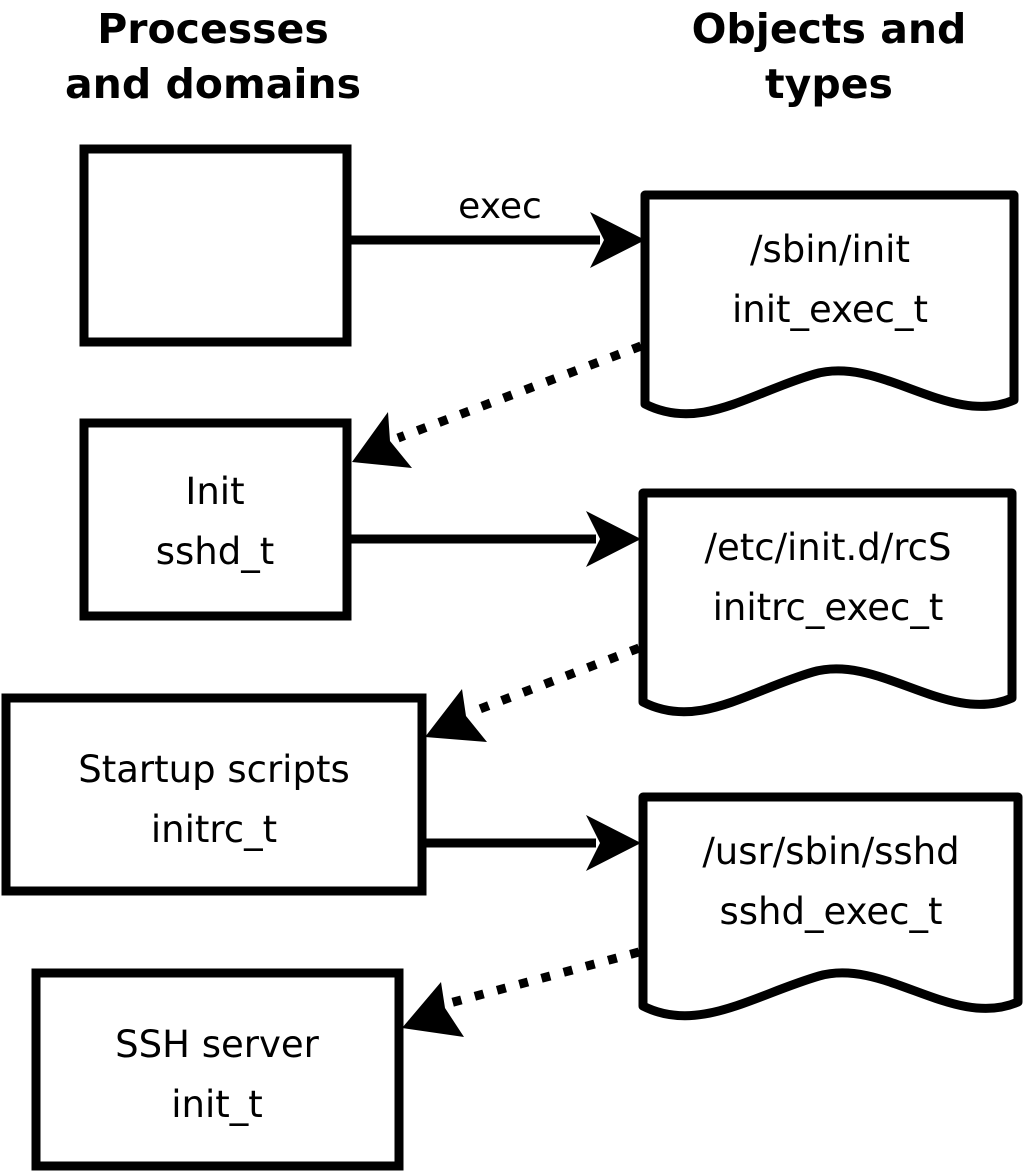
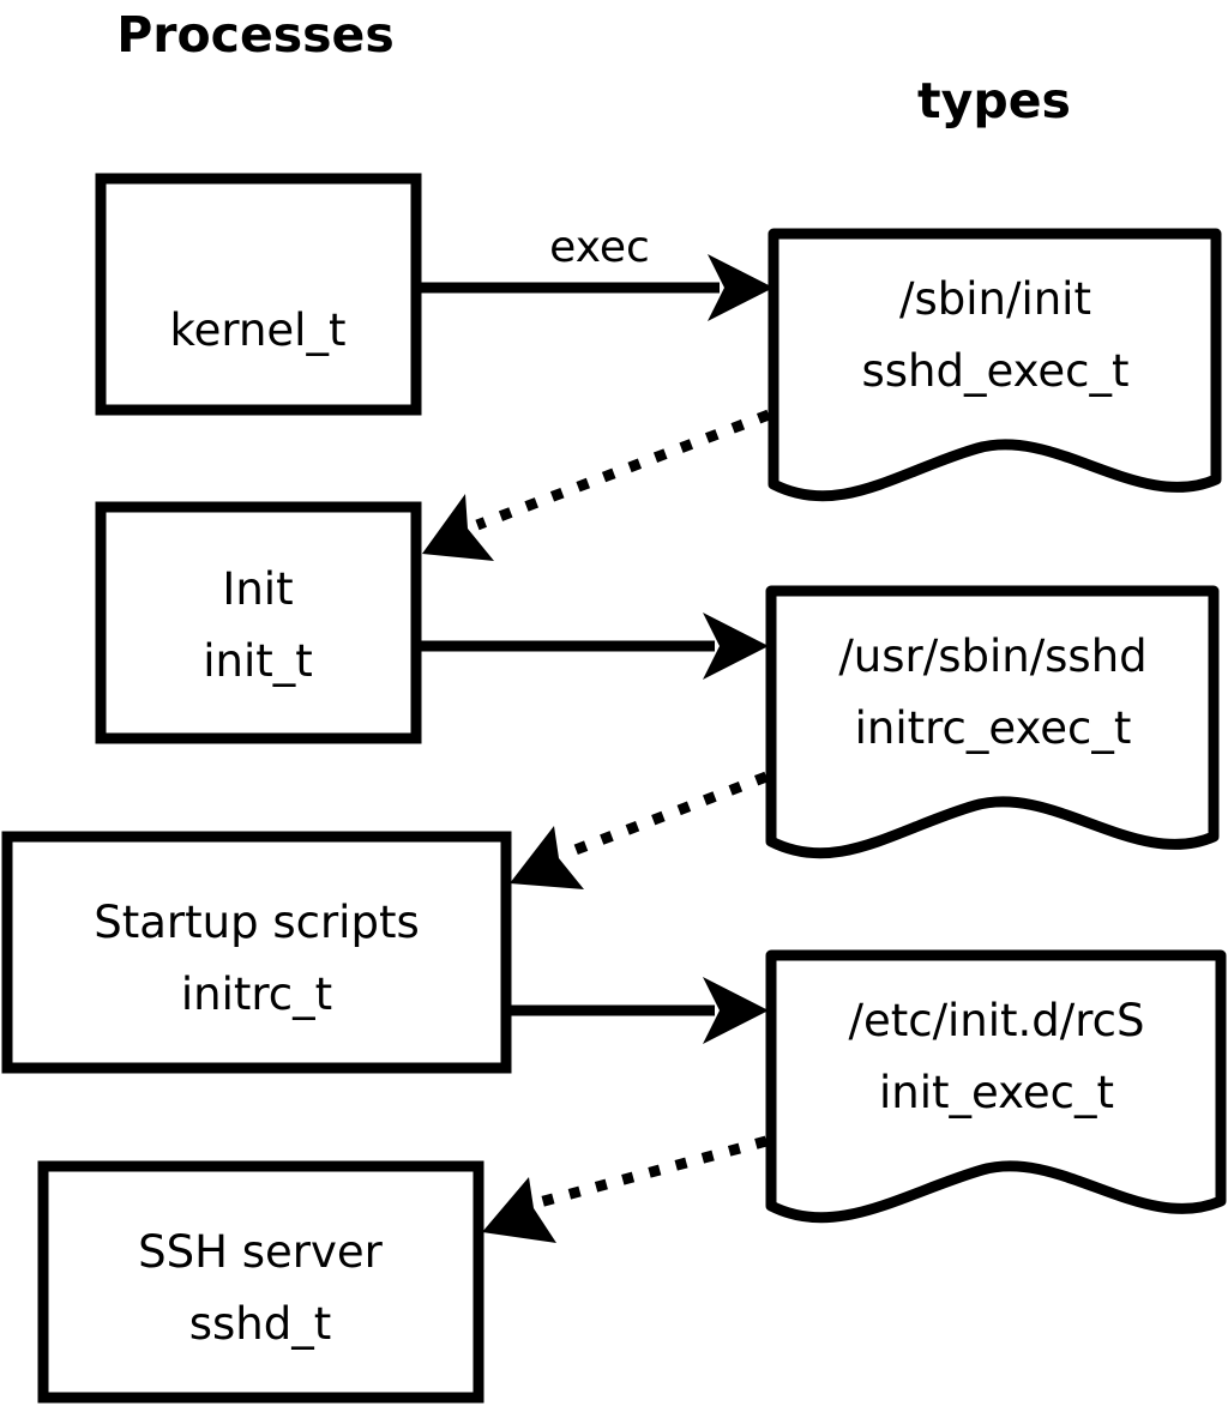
  Processes
- and domains
- Objects and
  types
  exec
+ kernel_t
  Init
- sshd_t
+ init_t
  Startup scripts
  initrc_t
  SSH server
- init_t
+ sshd_t
  /sbin/init
- init_exec_t
+ sshd_exec_t
- /etc/init.d/rcS
+ /usr/sbin/sshd
  initrc_exec_t
- /usr/sbin/sshd
+ /etc/init.d/rcS
- sshd_exec_t
+ init_exec_t
